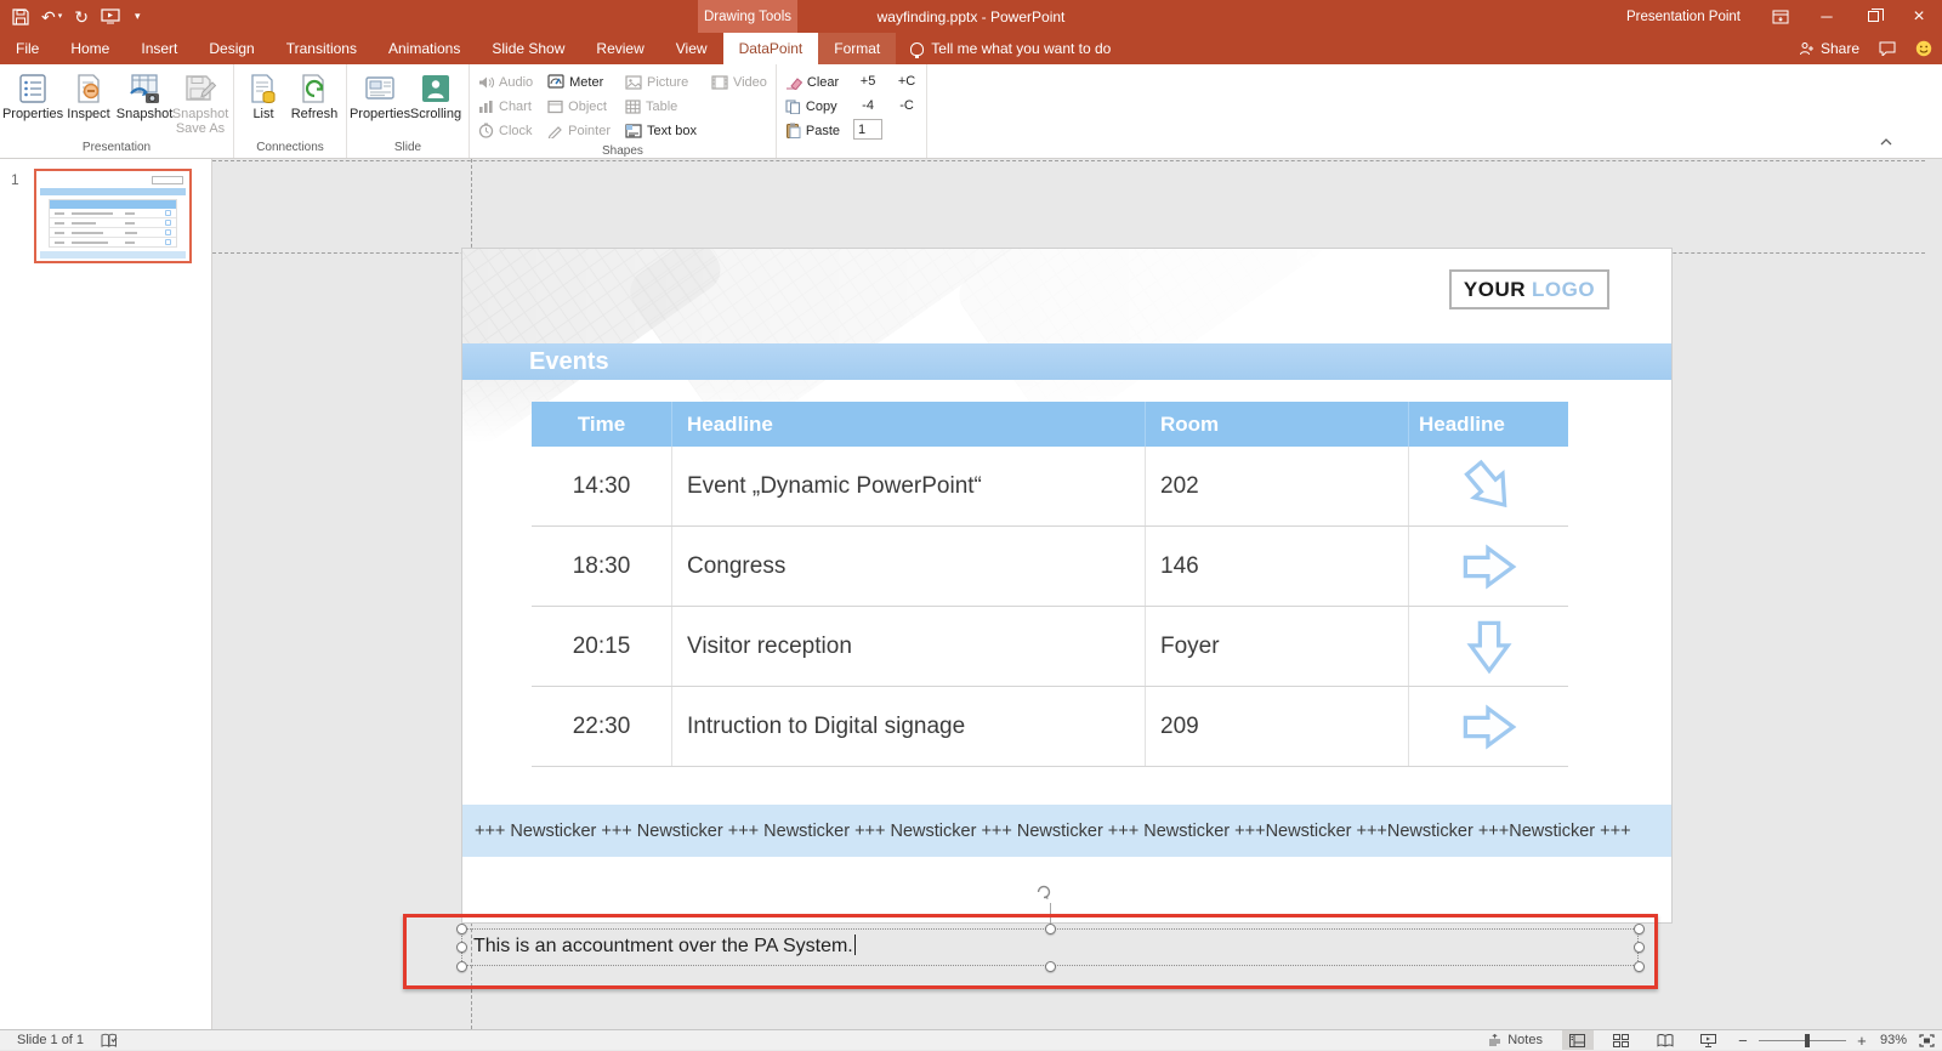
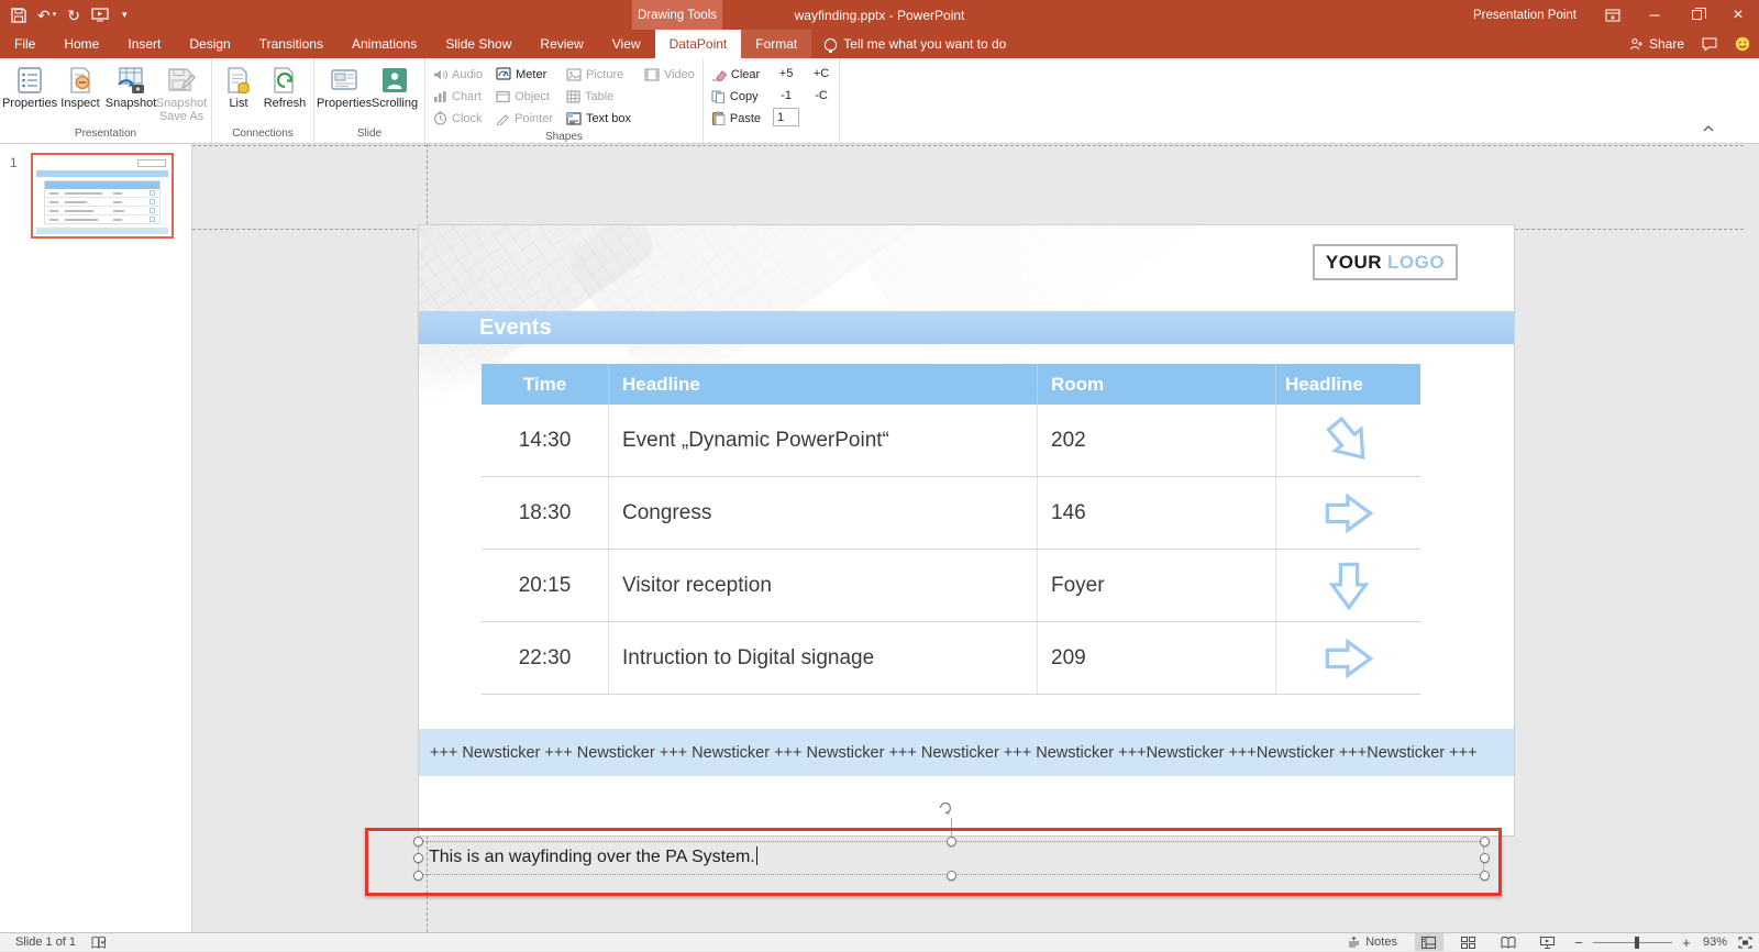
  ↶
  ↻
  ▾
  Drawing Tools
  wayfinding.pptx - PowerPoint
  Presentation Point
  ─
  ×
  File
  Home
  Insert
  Design
  Transitions
  Animations
  Slide Show
  Review
  View
  DataPoint
  Format
  Tell me what you want to do
  Share
  Properties
  Inspect
  Snapshot
  Snapshot
  Save As
  Presentation
  List
  Refresh
  Connections
  Properties
  Scrolling
  Slide
  Audio
  Chart
  Clock
  Meter
  Object
  Pointer
  Picture
  Table
  Text box
  Video
  Shapes
  Clear
  Copy
  Paste
  +5
- -4
+ -1
  1
  +C
  -C
  1
  YOUR
  LOGO
  Events
  Time
  Headline
  Room
  Headline
  14:30
  Event „Dynamic PowerPoint“
  202
  18:30
  Congress
  146
  20:15
  Visitor reception
  Foyer
  22:30
  Intruction to Digital signage
  209
  +++ Newsticker +++ Newsticker +++ Newsticker +++ Newsticker +++ Newsticker +++ Newsticker +++Newsticker +++Newsticker +++Newsticker +++
- This is an accountment over the PA System.
+ This is an wayfinding over the PA System.
  Slide 1 of 1
  Notes
  −
  +
  93%
